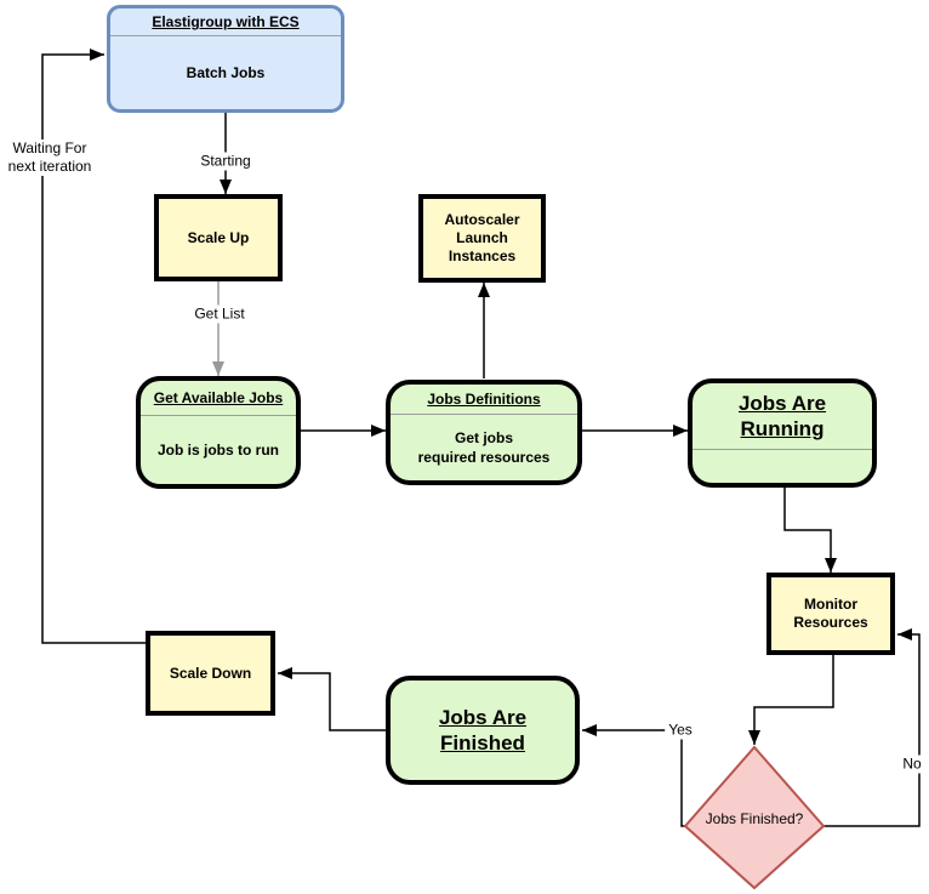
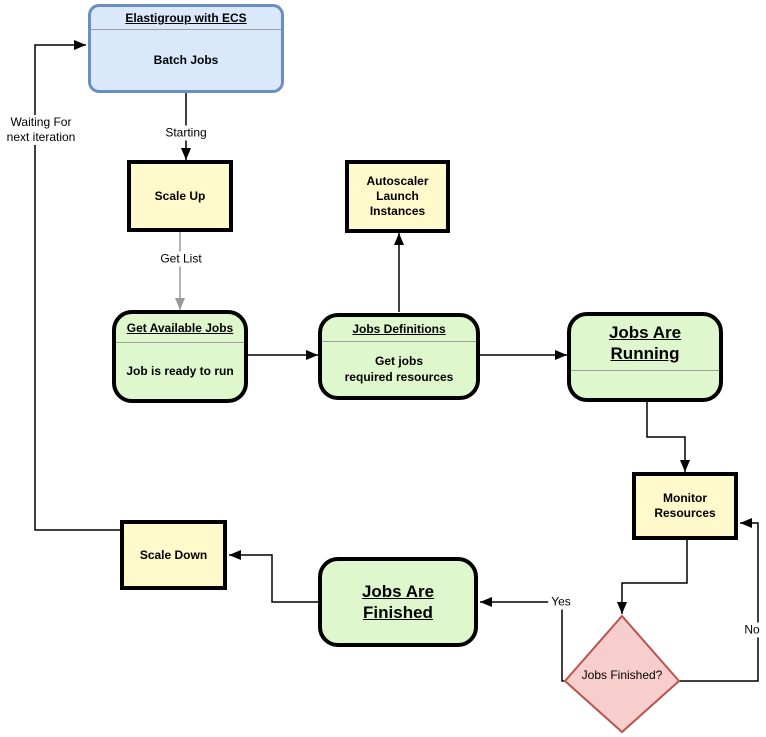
  Elastigroup with ECS
  Batch Jobs
  Scale Up
  Autoscaler
  Launch
  Instances
  Get Available Jobs
- Job is jobs to run
+ Job is ready to run
  Jobs Definitions
  Get jobs
  required resources
  Jobs Are
  Running
  Monitor
  Resources
  Jobs Are
  Finished
  Scale Down
  Jobs Finished?
  Starting
  Get List
  Yes
  No
  Waiting For
  next iteration
